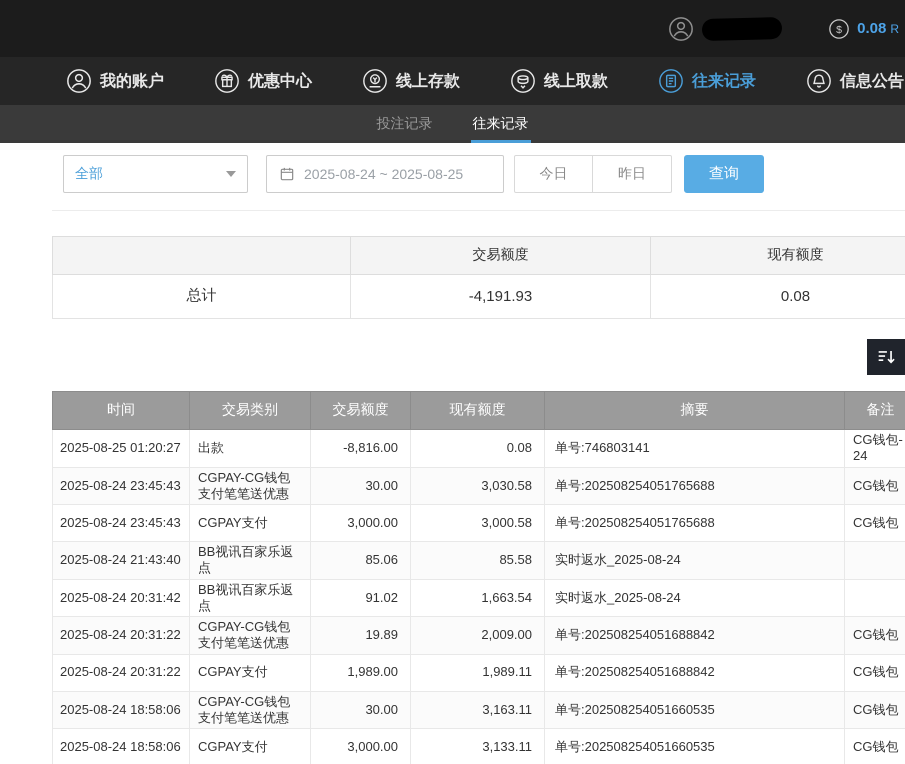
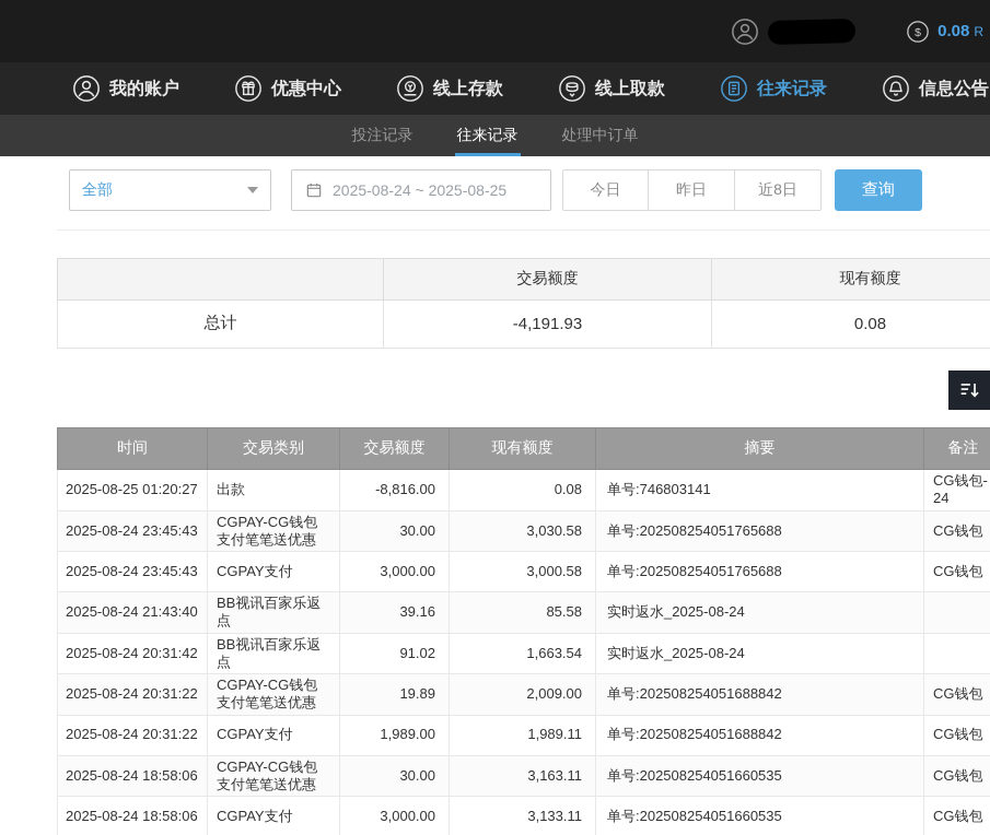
  $
  0.08
  R
  我的账户
  优惠中心
  线上存款
  线上取款
  往来记录
  信息公告
  投注记录
  往来记录
+ 处理中订单
  全部
  2025-08-24 ~ 2025-08-25
  今日
  昨日
+ 近8日
  查询
  	交易额度	现有额度
  总计	-4,191.93	0.08
  时间	交易类别	交易额度	现有额度	摘要	备注
  2025-08-25 01:20:27	出款	-8,816.00	0.08	单号:746803141	CG钱包-24
  2025-08-24 23:45:43	CGPAY-CG钱包支付笔笔送优惠	30.00	3,030.58	单号:202508254051765688	CG钱包
  2025-08-24 23:45:43	CGPAY支付	3,000.00	3,000.58	单号:202508254051765688	CG钱包
- 2025-08-24 21:43:40	BB视讯百家乐返点	85.06	85.58	实时返水_2025-08-24
+ 2025-08-24 21:43:40	BB视讯百家乐返点	39.16	85.58	实时返水_2025-08-24
  2025-08-24 20:31:42	BB视讯百家乐返点	91.02	1,663.54	实时返水_2025-08-24
  2025-08-24 20:31:22	CGPAY-CG钱包支付笔笔送优惠	19.89	2,009.00	单号:202508254051688842	CG钱包
  2025-08-24 20:31:22	CGPAY支付	1,989.00	1,989.11	单号:202508254051688842	CG钱包
  2025-08-24 18:58:06	CGPAY-CG钱包支付笔笔送优惠	30.00	3,163.11	单号:202508254051660535	CG钱包
  2025-08-24 18:58:06	CGPAY支付	3,000.00	3,133.11	单号:202508254051660535	CG钱包
